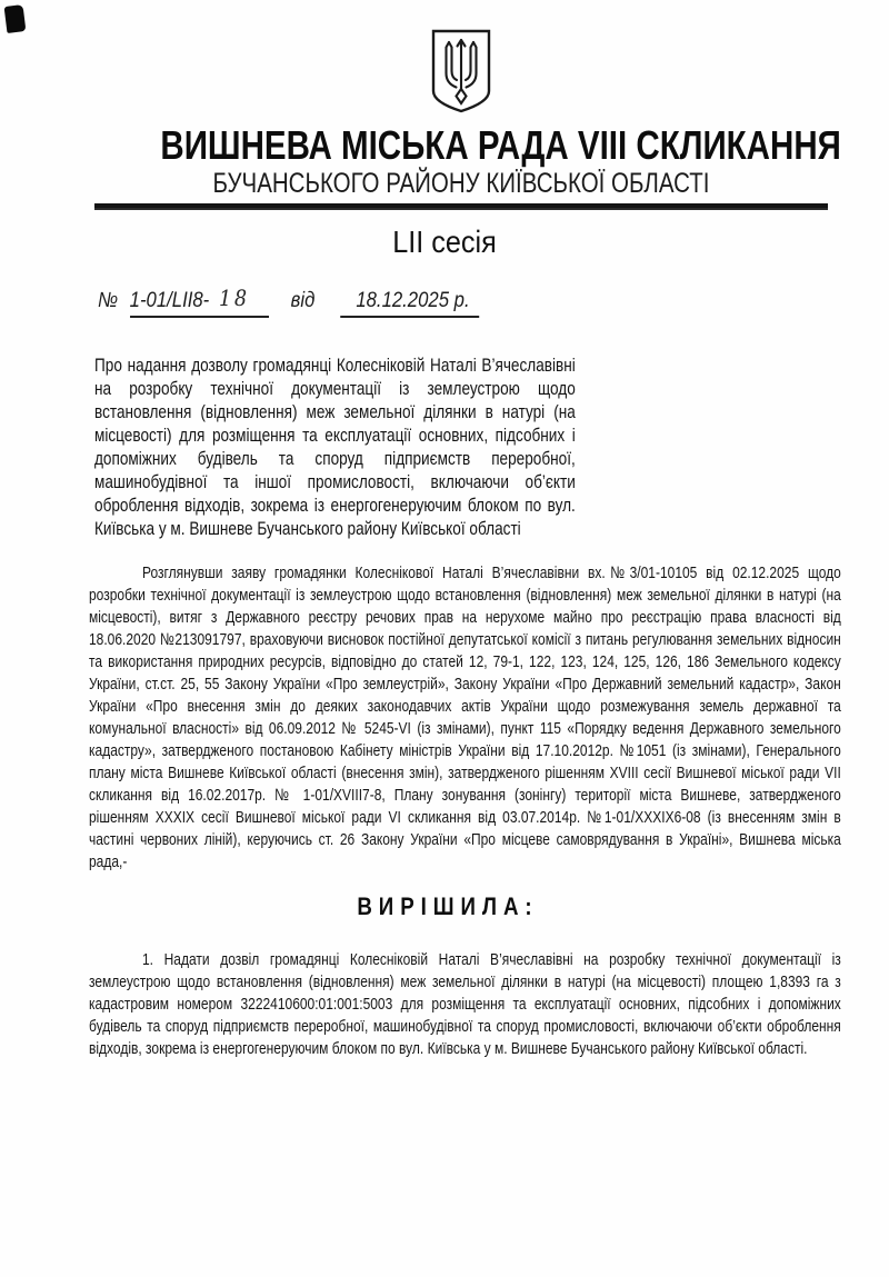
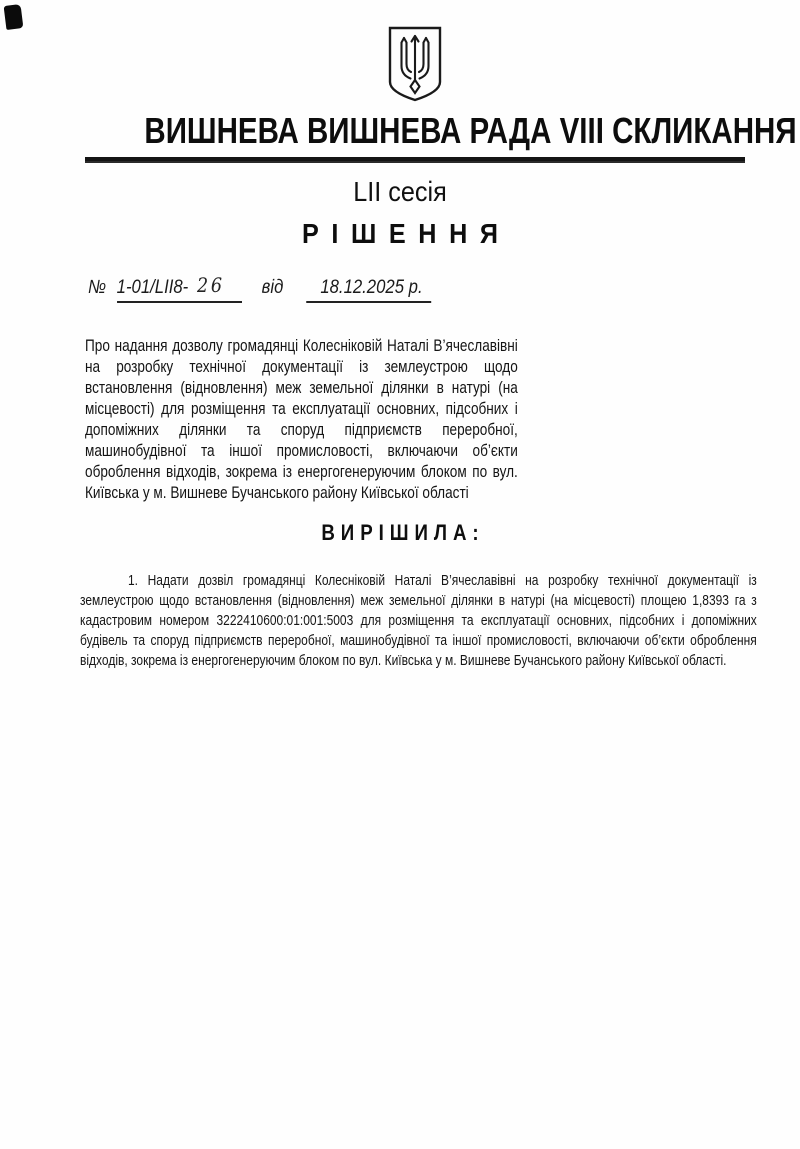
- ВИШНЕВА МІСЬКА РАДА VIII СКЛИКАННЯ
+ ВИШНЕВА ВИШНЕВА РАДА VIII СКЛИКАННЯ
- БУЧАНСЬКОГО РАЙОНУ КИЇВСЬКОЇ ОБЛАСТІ
  LII сесія
+ РІШЕННЯ
- № 1-01/LII8- 18 від 18.12.2025 р.
+ № 1-01/LII8- 26 від 18.12.2025 р.
- Про надання дозволу громадянці Колесніковій Наталі В’ячеславівні на розробку технічної документації із землеустрою щодо встановлення (відновлення) меж земельної ділянки в натурі (на місцевості) для розміщення та експлуатації основних, підсобних і допоміжних будівель та споруд підприємств переробної, машинобудівної та іншої промисловості, включаючи об’єкти оброблення відходів, зокрема із енергогенеруючим блоком по вул. Київська у м. Вишневе Бучанського району Київської області
+ Про надання дозволу громадянці Колесніковій Наталі В’ячеславівні на розробку технічної документації із землеустрою щодо встановлення (відновлення) меж земельної ділянки в натурі (на місцевості) для розміщення та експлуатації основних, підсобних і допоміжних ділянки та споруд підприємств переробної, машинобудівної та іншої промисловості, включаючи об’єкти оброблення відходів, зокрема із енергогенеруючим блоком по вул. Київська у м. Вишневе Бучанського району Київської області
- Розглянувши заяву громадянки Колеснікової Наталі В’ячеславівни вх.№3/01-10105 від 02.12.2025 щодо розробки технічної документації із землеустрою щодо встановлення (відновлення) меж земельної ділянки в натурі (на місцевості), витяг з Державного реєстру речових прав на нерухоме майно про реєстрацію права власності від 18.06.2020 №213091797, враховуючи висновок постійної депутатської комісії з питань регулювання земельних відносин та використання природних ресурсів, відповідно до статей 12, 79-1, 122, 123, 124, 125, 126, 186 Земельного кодексу України, ст.ст. 25, 55 Закону України «Про землеустрій», Закону України «Про Державний земельний кадастр», Закон України «Про внесення змін до деяких законодавчих актів України щодо розмежування земель державної та комунальної власності» від 06.09.2012 № 5245-VI (із змінами), пункт 115 «Порядку ведення Державного земельного кадастру», затвердженого постановою Кабінету міністрів України від 17.10.2012р. №1051 (із змінами), Генерального плану міста Вишневе Київської області (внесення змін), затвердженого рішенням XVIII сесії Вишневої міської ради VII скликання від 16.02.2017р. № 1-01/XVIII7-8, Плану зонування (зонінгу) території міста Вишневе, затвердженого рішенням XXXIX сесії Вишневої міської ради VI скликання від 03.07.2014р. №1-01/XXXIX6-08 (із внесенням змін в частині червоних ліній), керуючись ст. 26 Закону України «Про місцеве самоврядування в Україні», Вишнева міська рада,-
  ВИРІШИЛА:
- 1. Надати дозвіл громадянці Колесніковій Наталі В’ячеславівні на розробку технічної документації із землеустрою щодо встановлення (відновлення) меж земельної ділянки в натурі (на місцевості) площею 1,8393 га з кадастровим номером 3222410600:01:001:5003 для розміщення та експлуатації основних, підсобних і допоміжних будівель та споруд підприємств переробної, машинобудівної та споруд промисловості, включаючи об’єкти оброблення відходів, зокрема із енергогенеруючим блоком по вул. Київська у м. Вишневе Бучанського району Київської області.
+ 1. Надати дозвіл громадянці Колесніковій Наталі В’ячеславівні на розробку технічної документації із землеустрою щодо встановлення (відновлення) меж земельної ділянки в натурі (на місцевості) площею 1,8393 га з кадастровим номером 3222410600:01:001:5003 для розміщення та експлуатації основних, підсобних і допоміжних будівель та споруд підприємств переробної, машинобудівної та іншої промисловості, включаючи об’єкти оброблення відходів, зокрема із енергогенеруючим блоком по вул. Київська у м. Вишневе Бучанського району Київської області.
